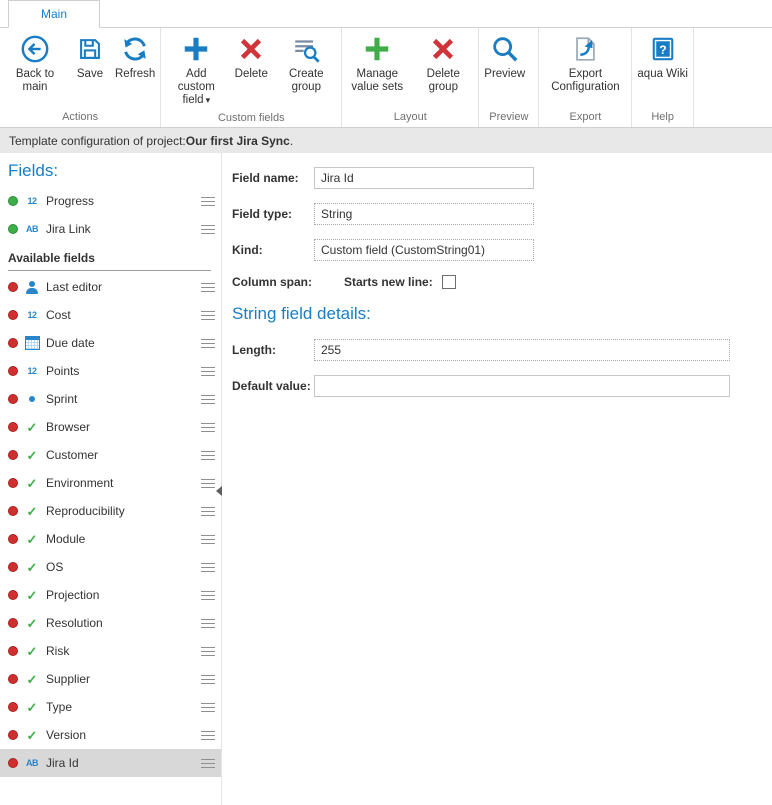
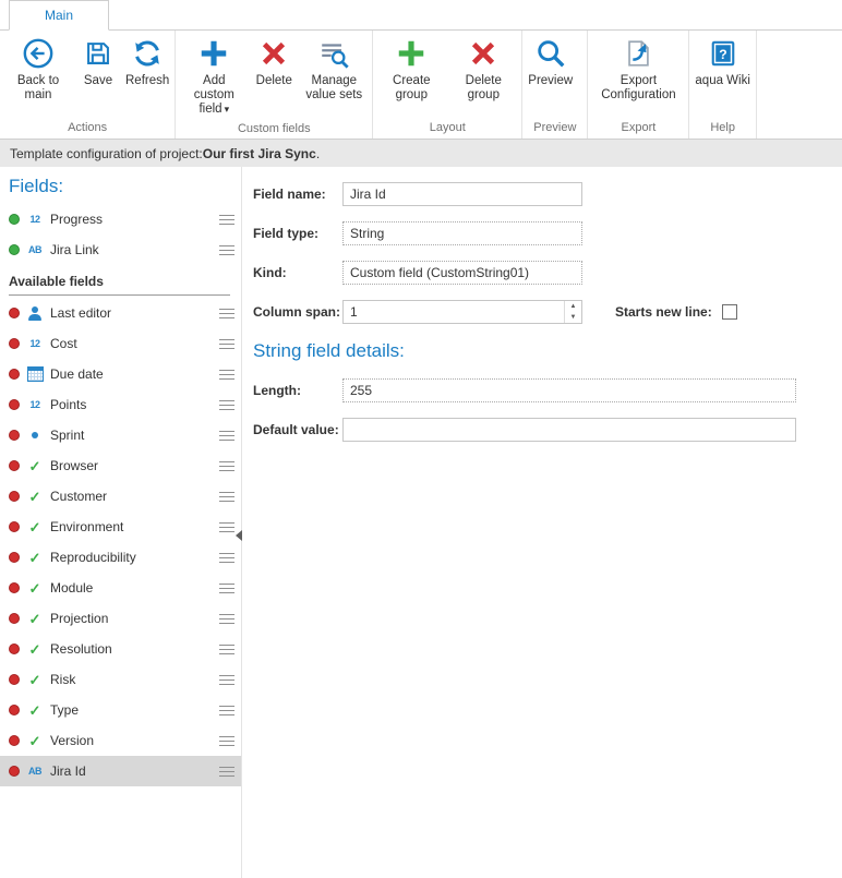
  Main
  Back to main
  Save
  Refresh
  Actions
  Add custom field
  Delete
- Create group
+ Manage value sets
  Custom fields
- Manage value sets
+ Create group
  Delete group
  Layout
  Preview
  Preview
  Export Configuration
  Export
  ?
  aqua Wiki
  Help
  Template configuration of project:
  Our first Jira Sync
  .
  Fields:
  Progress
  Jira Link
  Available fields
  Last editor
  Cost
  Due date
  Points
  Sprint
  Browser
  Customer
  Environment
  Reproducibility
  Module
- OS
  Projection
  Resolution
  Risk
- Supplier
  Type
  Version
  Jira Id
  Field name:
  Jira Id
  Field type:
  String
  Kind:
  Custom field (CustomString01)
  Column span:
+ 1
  Starts new line:
  String field details:
  Length:
  255
  Default value:
